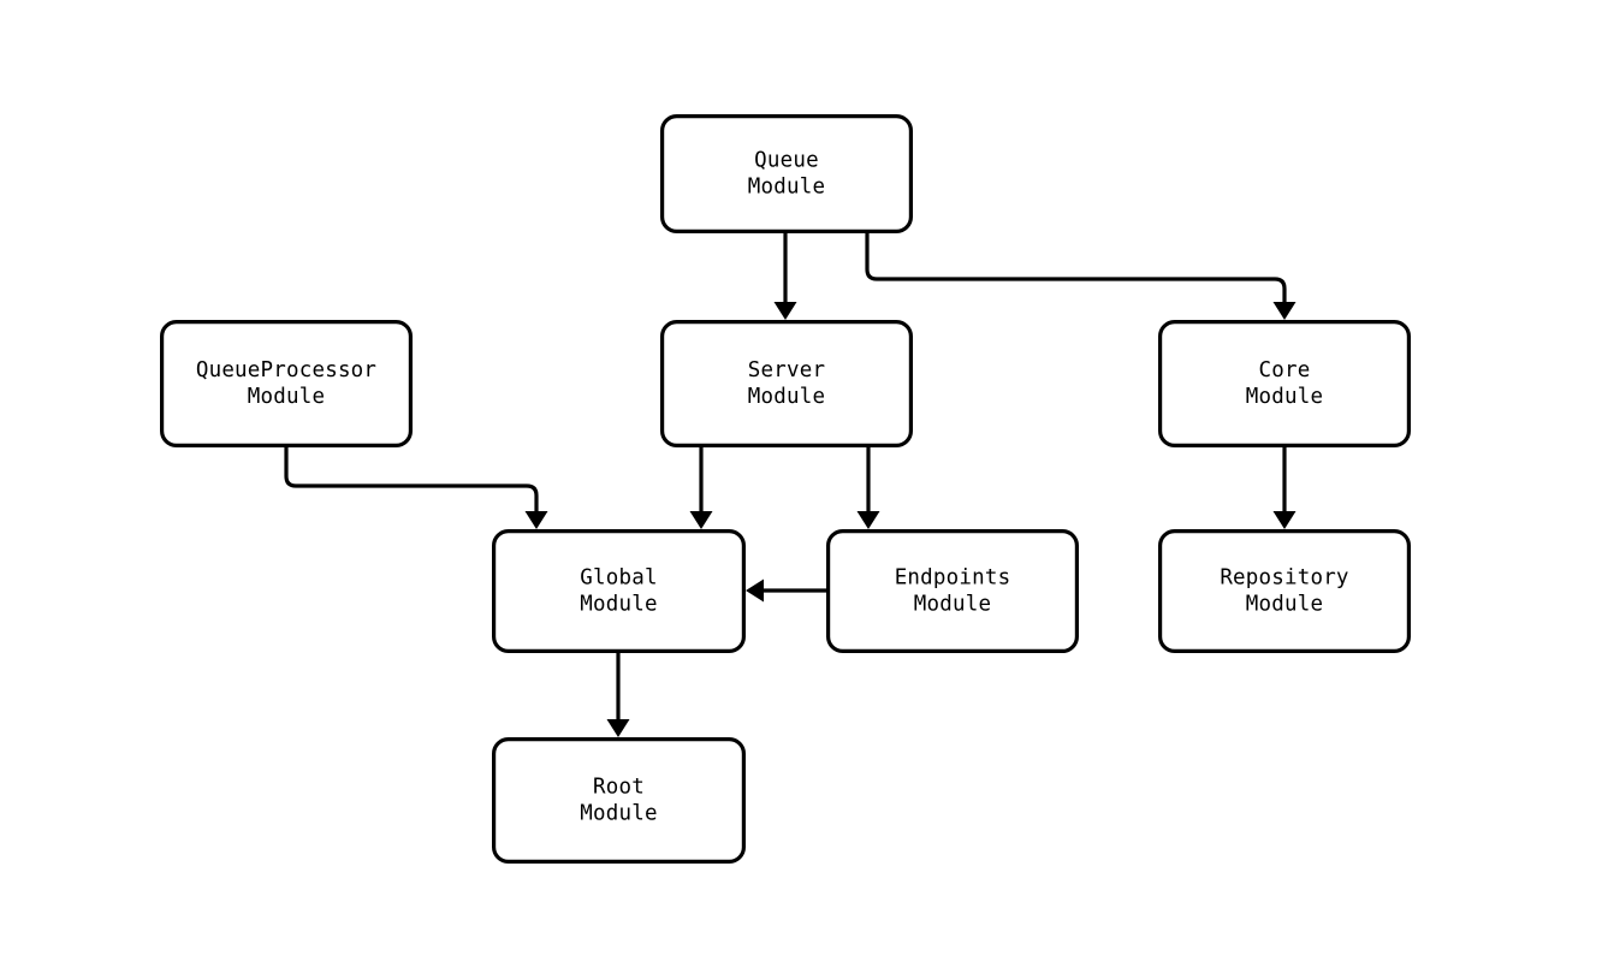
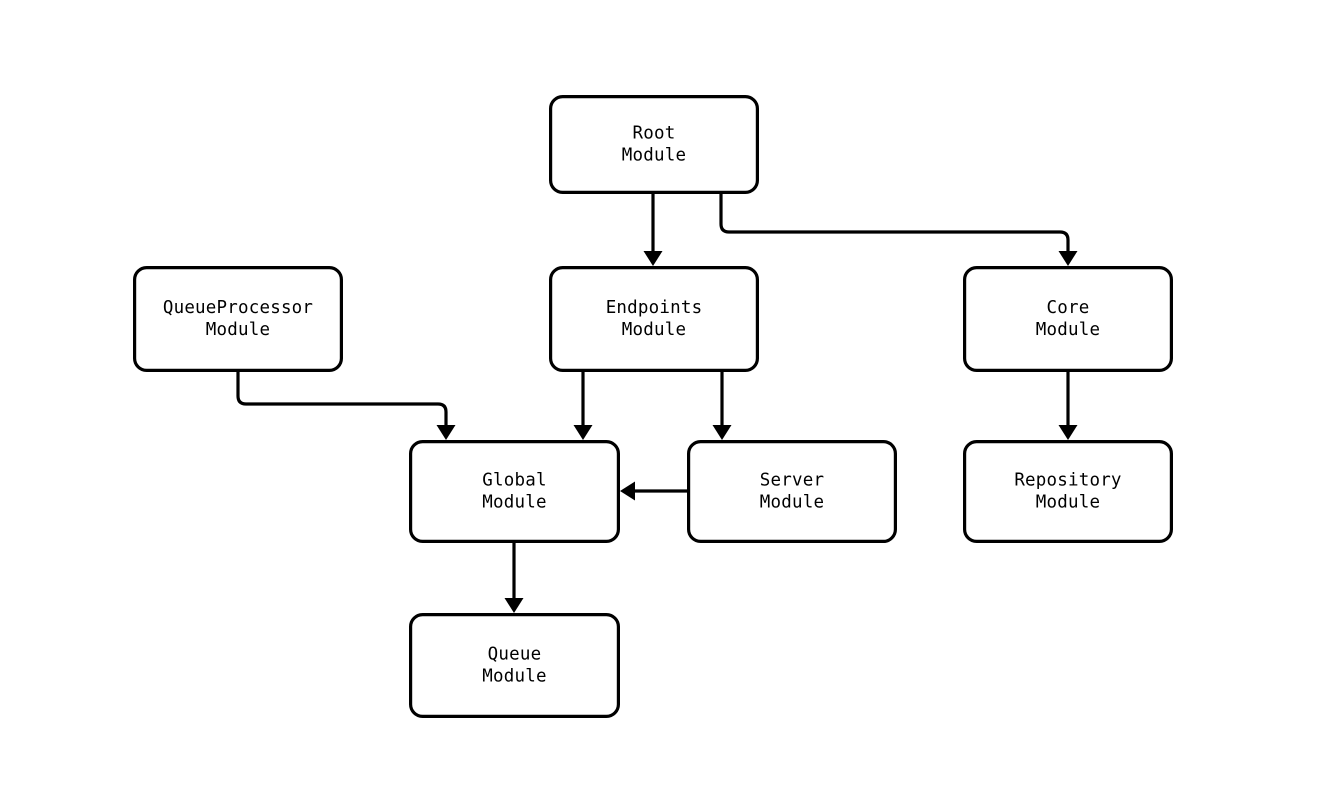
- Queue
+ Root
  Module
  QueueProcessor
  Module
- Server
+ Endpoints
  Module
  Core
  Module
  Global
  Module
- Endpoints
+ Server
  Module
  Repository
  Module
- Root
+ Queue
  Module
